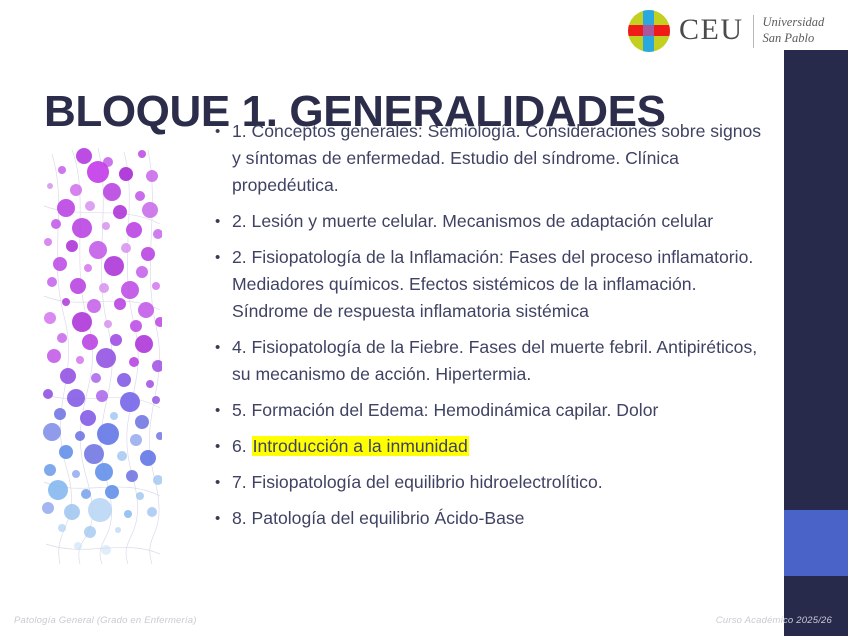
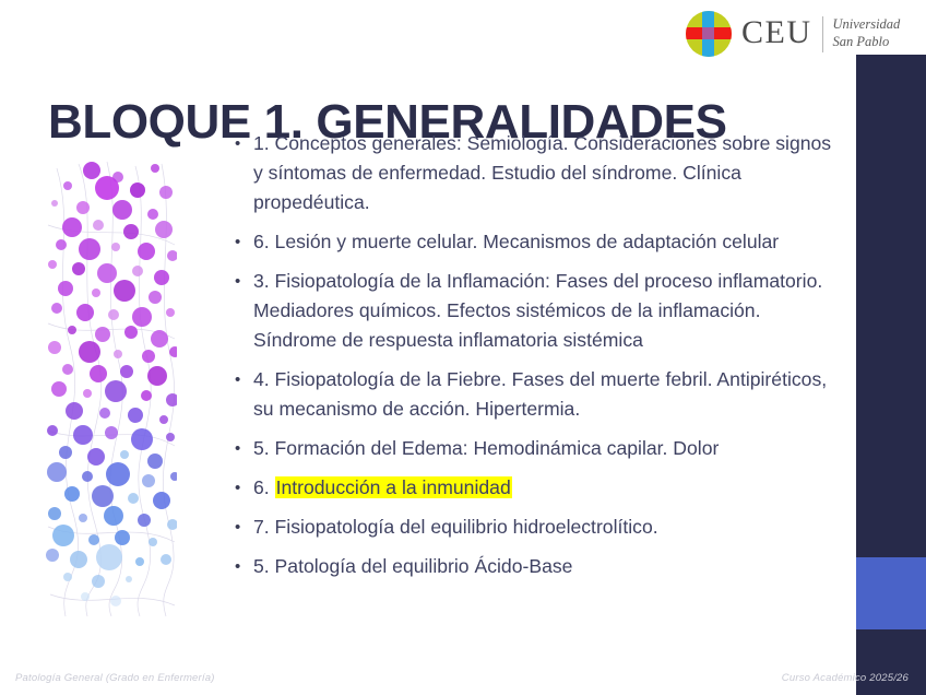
  CEU
  Universidad
  San Pablo
  BLOQUE 1. GENERALIDADES
  •
  1. Conceptos generales: Semiología. Consideraciones sobre signos y síntomas de enfermedad. Estudio del síndrome. Clínica propedéutica.
  •
- 2. Lesión y muerte celular. Mecanismos de adaptación celular
+ 6. Lesión y muerte celular. Mecanismos de adaptación celular
  •
- 2. Fisiopatología de la Inflamación: Fases del proceso inflamatorio. Mediadores químicos. Efectos sistémicos de la inflamación. Síndrome de respuesta inflamatoria sistémica
+ 3. Fisiopatología de la Inflamación: Fases del proceso inflamatorio. Mediadores químicos. Efectos sistémicos de la inflamación. Síndrome de respuesta inflamatoria sistémica
  •
  4. Fisiopatología de la Fiebre. Fases del muerte febril. Antipiréticos, su mecanismo de acción. Hipertermia.
  •
  5. Formación del Edema: Hemodinámica capilar. Dolor
  •
  6. Introducción a la inmunidad
  •
  7. Fisiopatología del equilibrio hidroelectrolítico.
  •
- 8. Patología del equilibrio Ácido-Base
+ 5. Patología del equilibrio Ácido-Base
  Patología General (Grado en Enfermería)
  Curso Académico 2025/26
